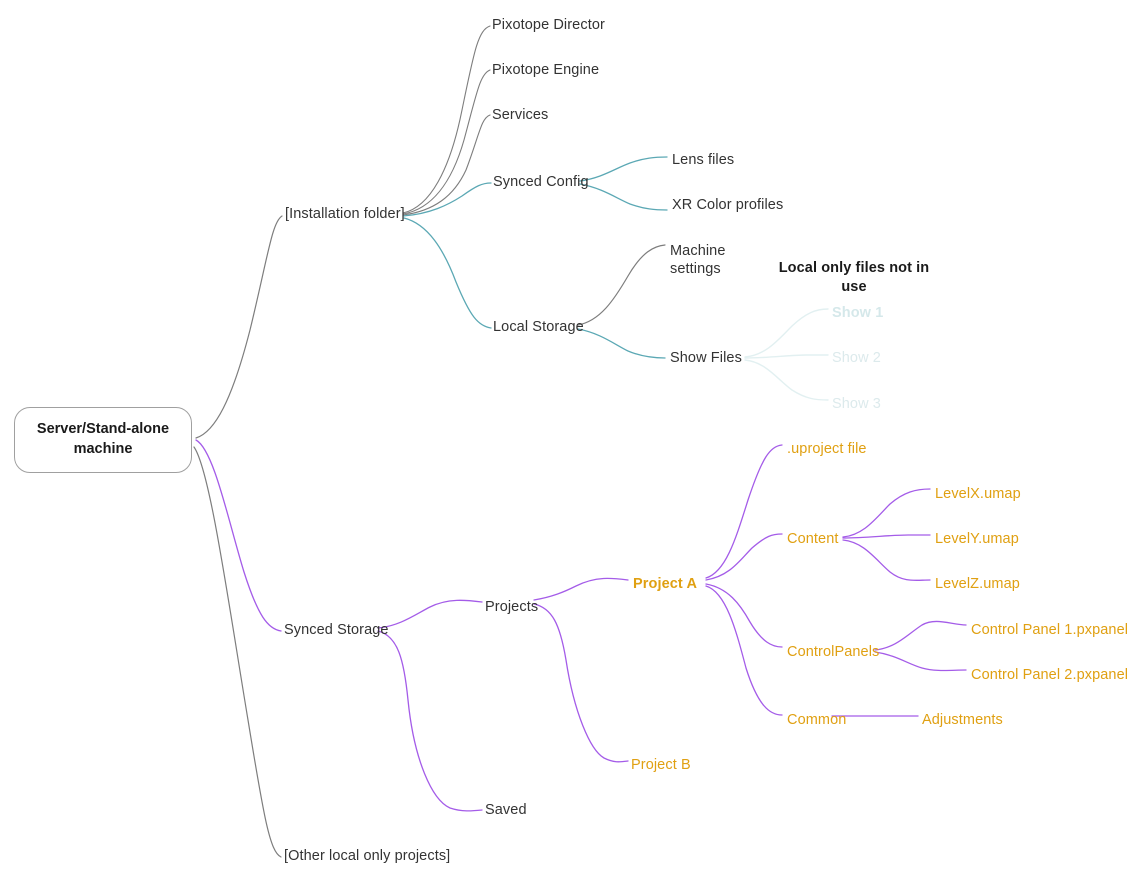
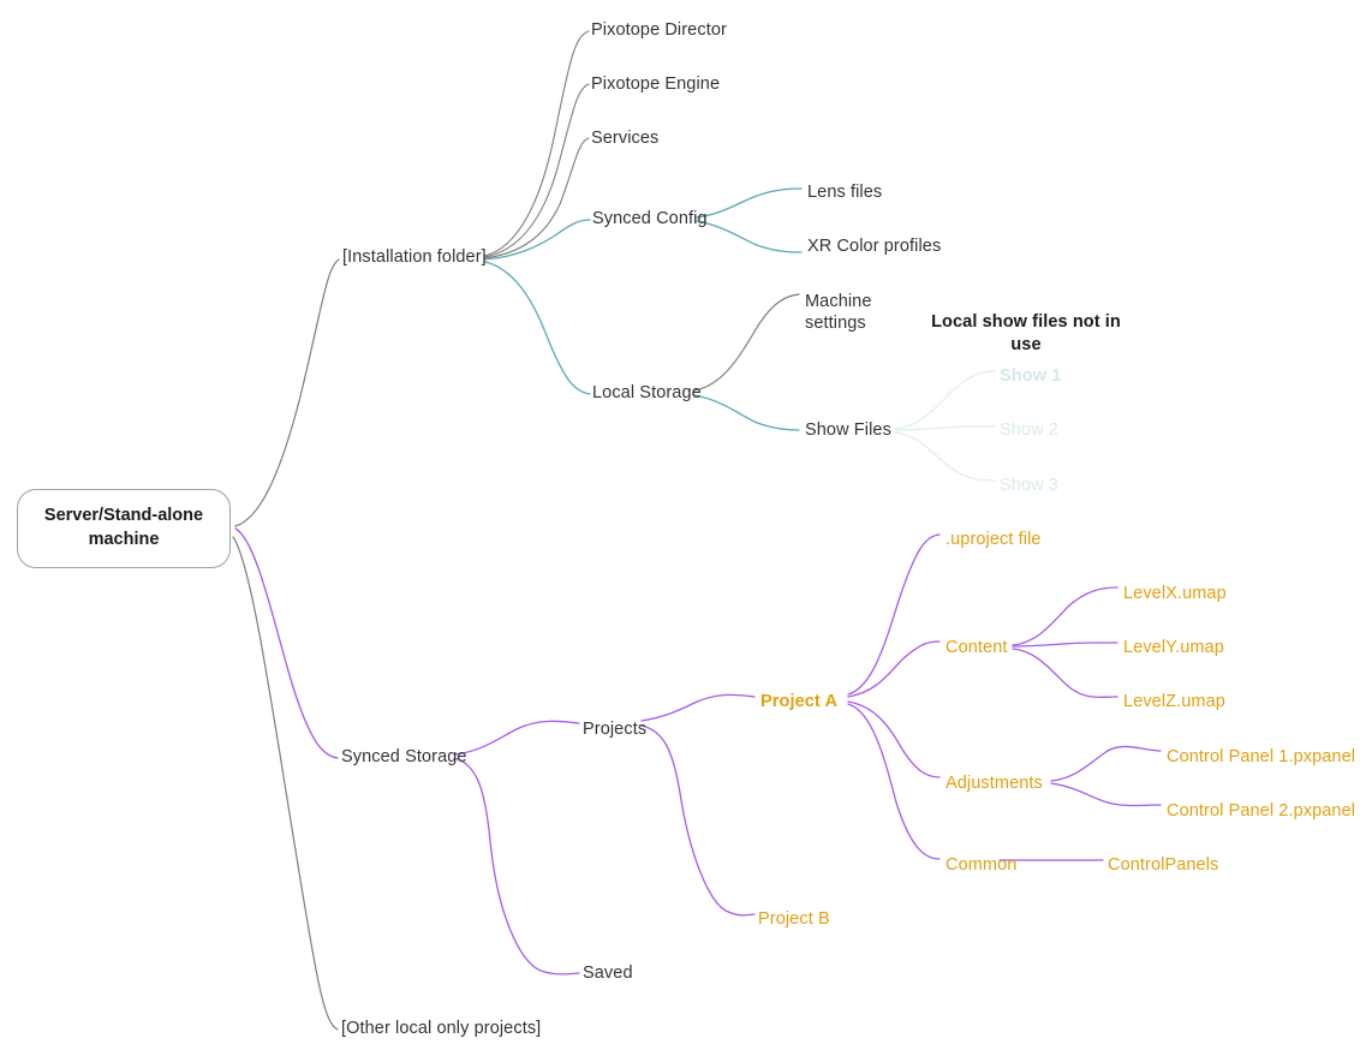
  Server/Stand-alone
  machine
- Local only files not in use
+ Local show files not in use
  [Installation folder]
  Pixotope Director
  Pixotope Engine
  Services
  Synced Config
  Lens files
  XR Color profiles
  Local Storage
  Machine settings
  Show Files
  Show 1
  Show 2
  Show 3
  Synced Storage
  Projects
  Saved
  Project A
  Project B
  .uproject file
  Content
  LevelX.umap
  LevelY.umap
  LevelZ.umap
- ControlPanels
+ Adjustments
  Control Panel 1.pxpanel
  Control Panel 2.pxpanel
  Common
- Adjustments
+ ControlPanels
  [Other local only projects]
